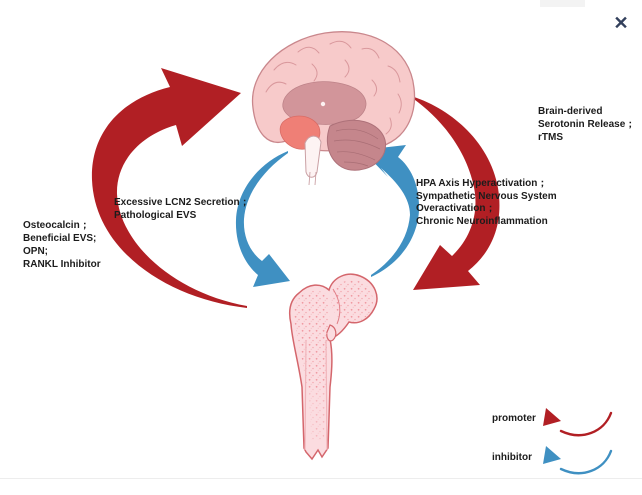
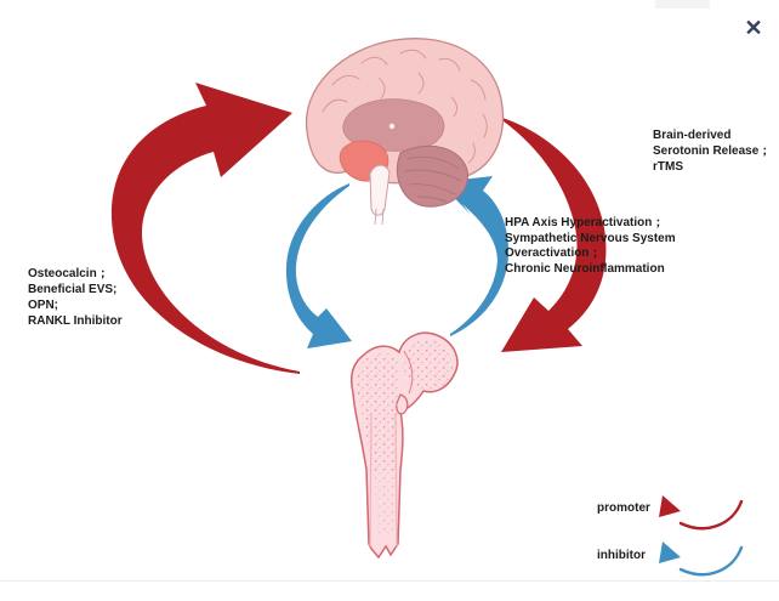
  ✕
  Osteocalcin；
  Beneficial EVS;
  OPN;
  RANKL Inhibitor
- Excessive LCN2 Secretion；
- Pathological EVS
  Brain-derived
  Serotonin Release；
  rTMS
  HPA Axis Hyperactivation；
  Sympathetic Nervous System
  Overactivation；
  Chronic Neuroinflammation
  promoter
  inhibitor
